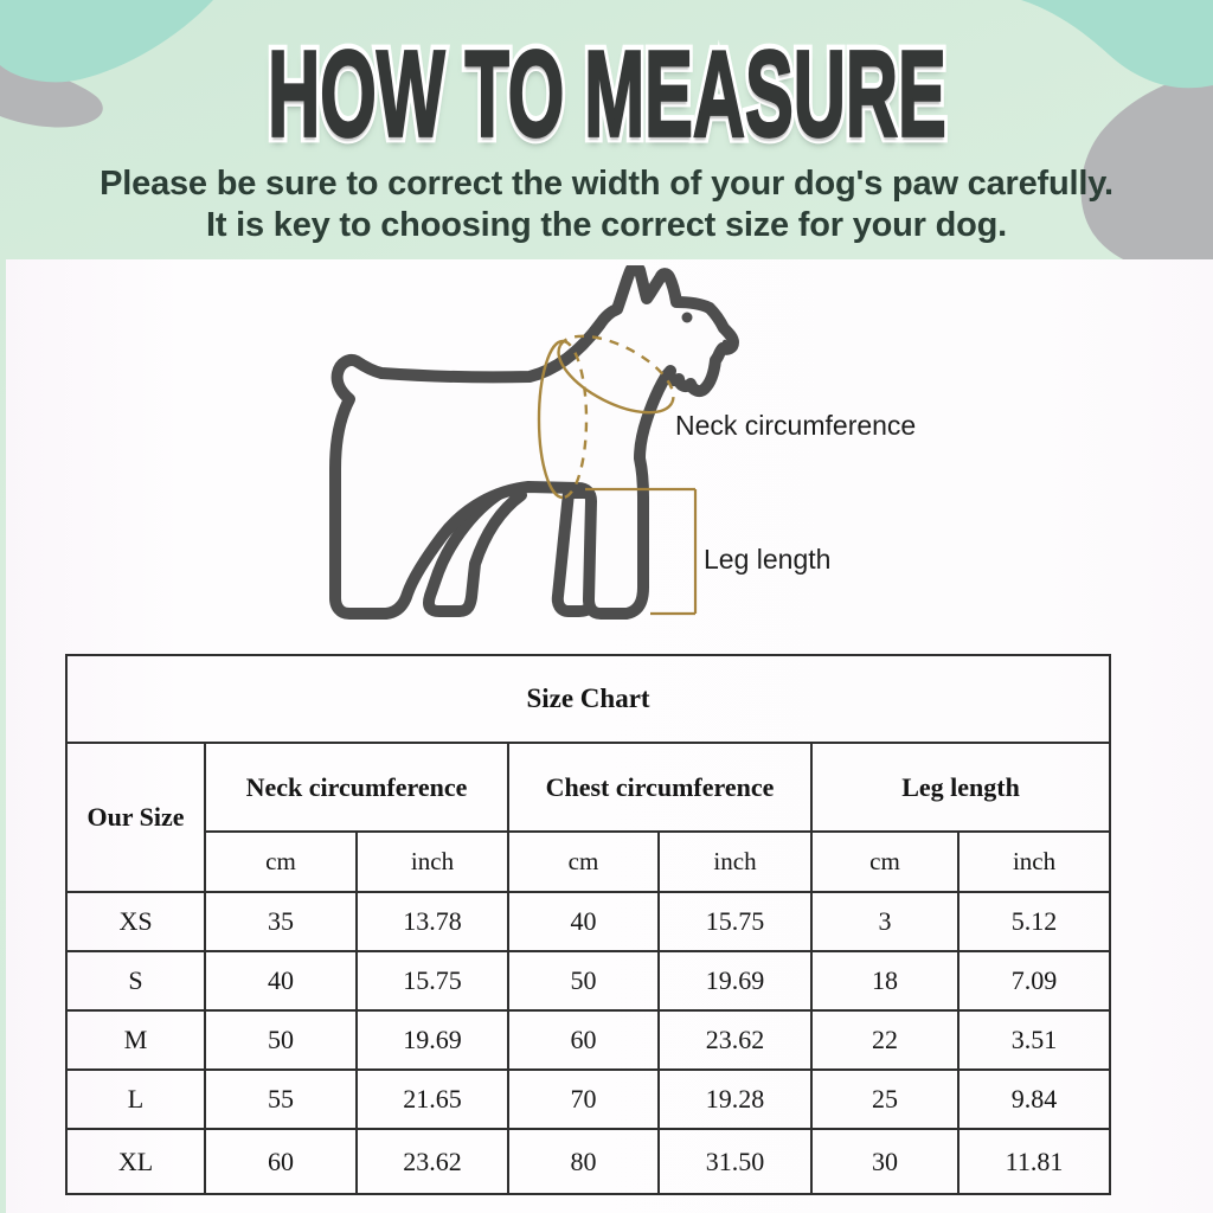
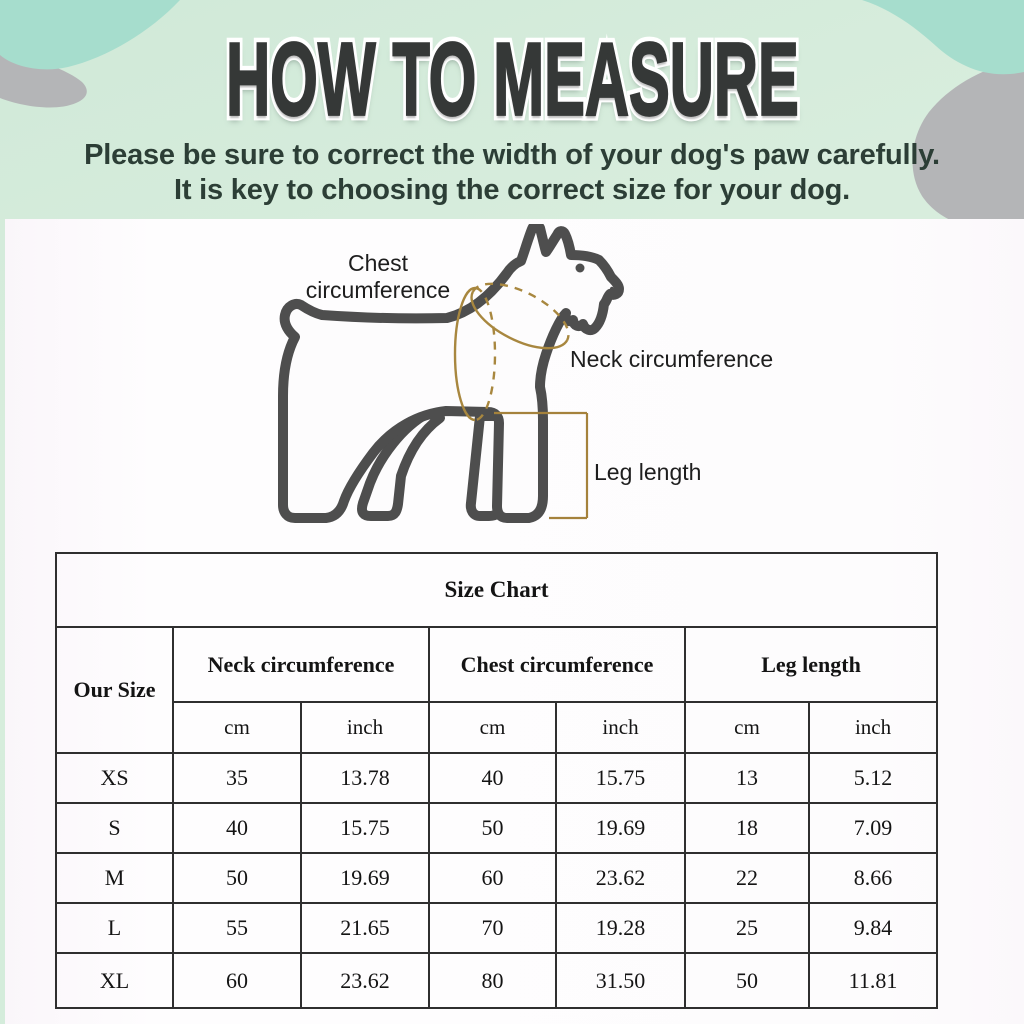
  HOW TO MEASURE
  Please be sure to correct the width of your dog's paw carefully.
  It is key to choosing the correct size for your dog.
+ Chest
+ circumference
  Neck circumference
  Leg length
  Size Chart
  Our Size	Neck circumference	Chest circumference	Leg length
  cm	inch	cm	inch	cm	inch
- XS	35	13.78	40	15.75	3	5.12
+ XS	35	13.78	40	15.75	13	5.12
  S	40	15.75	50	19.69	18	7.09
- M	50	19.69	60	23.62	22	3.51
+ M	50	19.69	60	23.62	22	8.66
  L	55	21.65	70	19.28	25	9.84
- XL	60	23.62	80	31.50	30	11.81
+ XL	60	23.62	80	31.50	50	11.81
